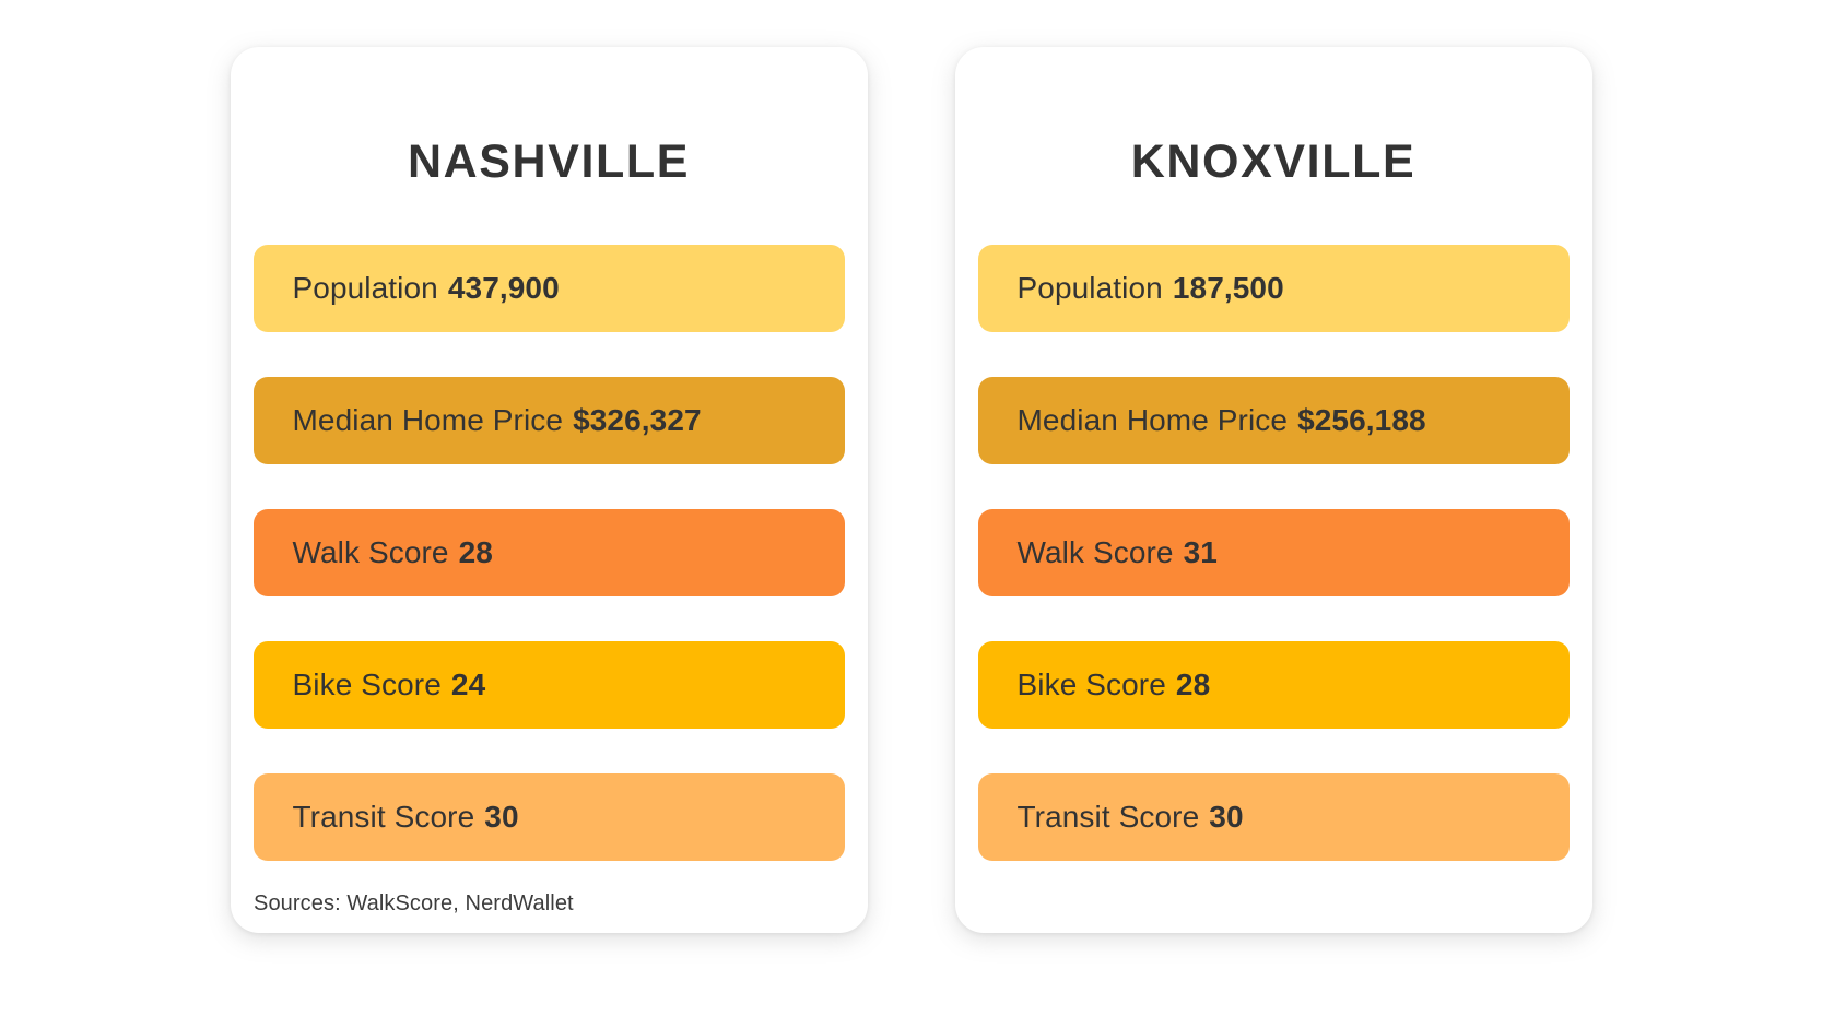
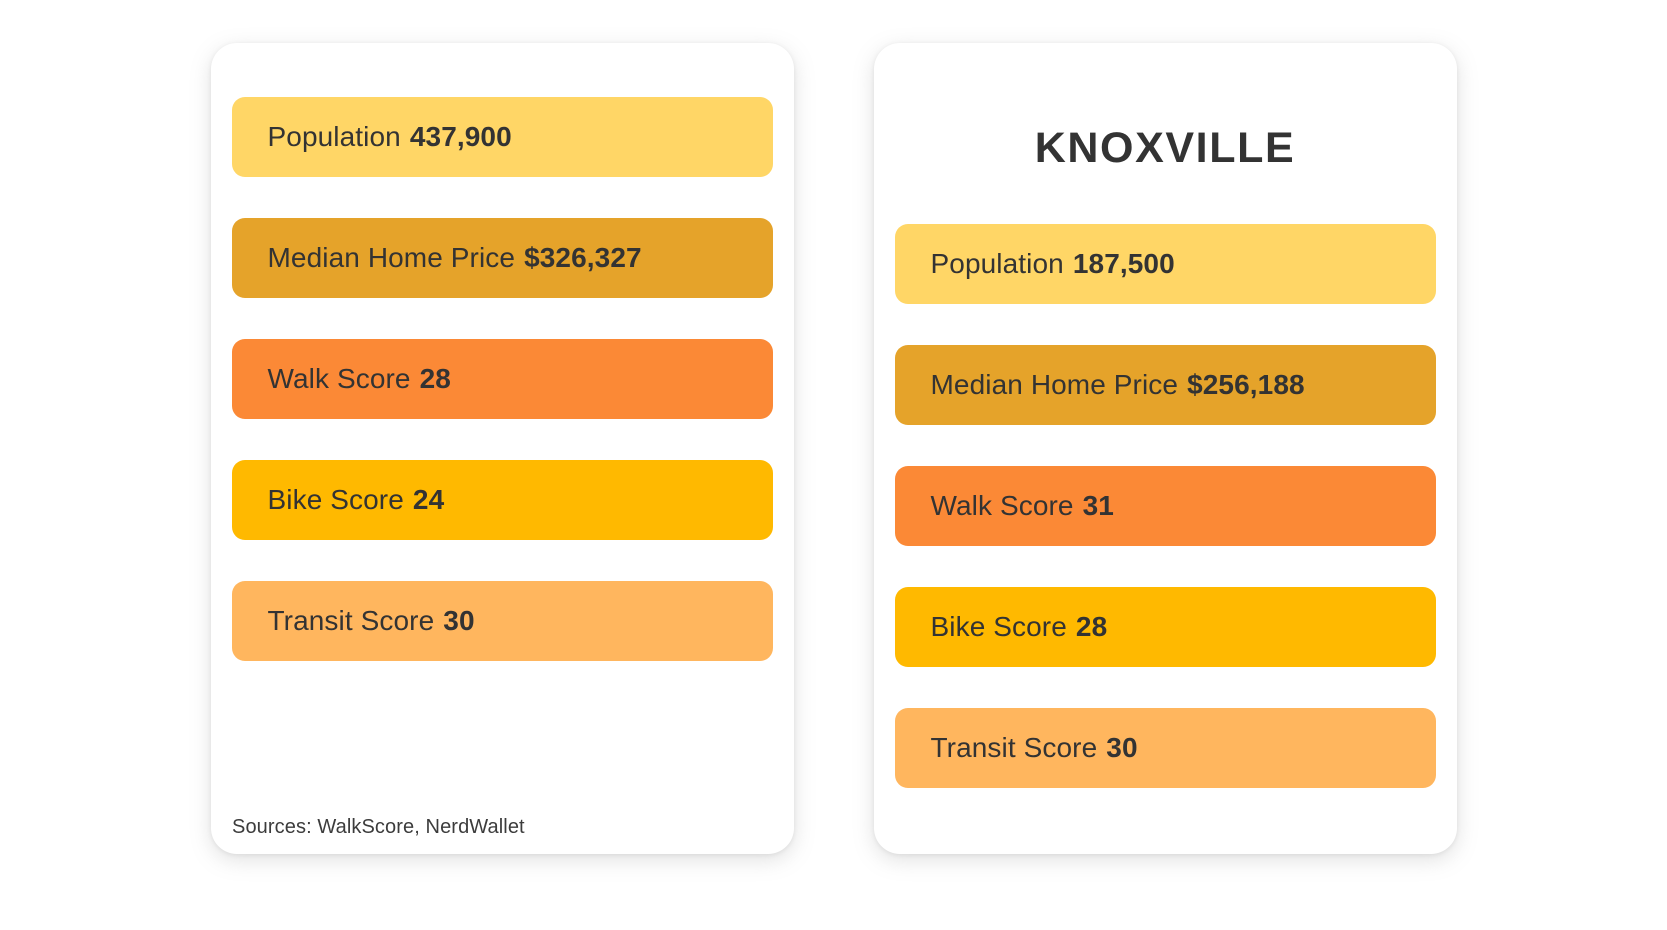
- NASHVILLE
  Population
  437,900
  Median Home Price
  $326,327
  Walk Score
  28
  Bike Score
  24
  Transit Score
  30
  KNOXVILLE
  Population
  187,500
  Median Home Price
  $256,188
  Walk Score
  31
  Bike Score
  28
  Transit Score
  30
  Sources: WalkScore, NerdWallet
